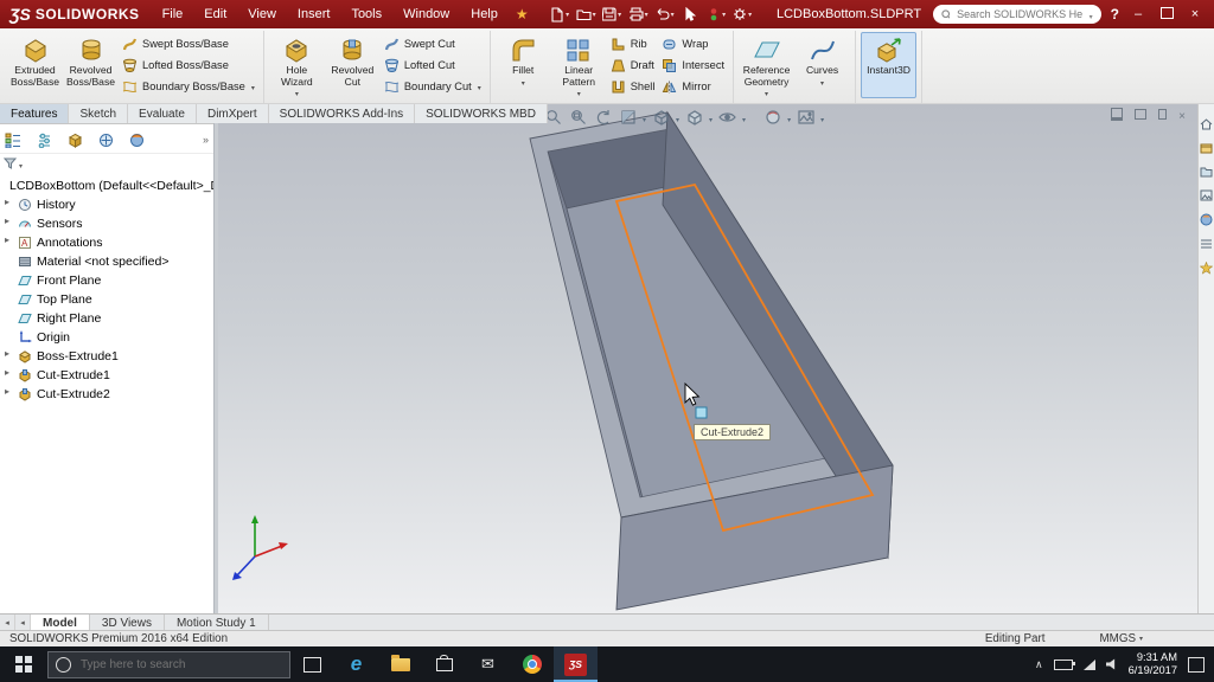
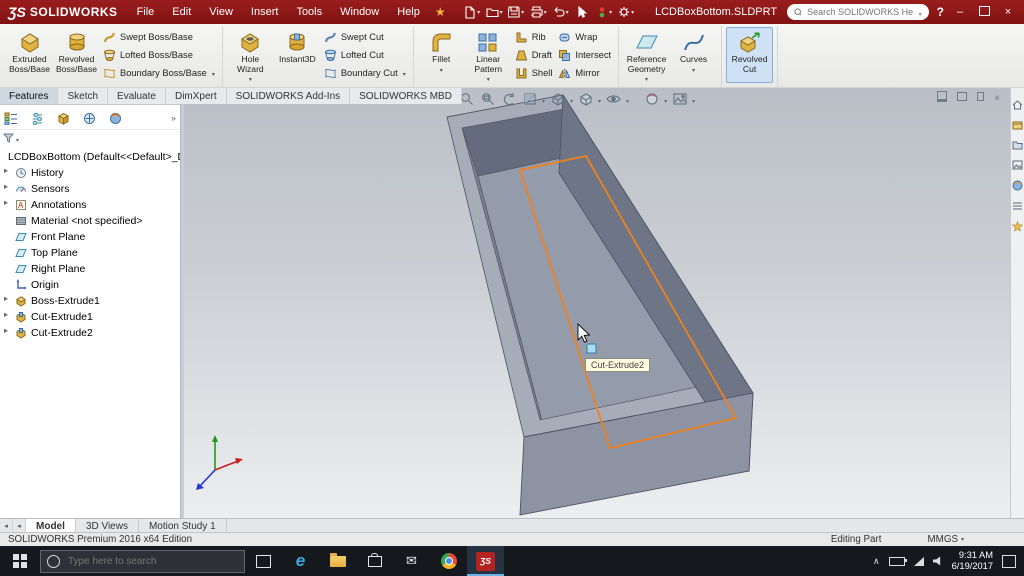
  ƷS
  SOLIDWORKS
  File
  Edit
  View
  Insert
  Tools
  Window
  Help
  LCDBoxBottom.SLDPRT
  Search SOLIDWORKS He
  ?
  –
  ×
  Extruded Boss/Base
  Revolved Boss/Base
  Swept Boss/Base
  Lofted Boss/Base
  Boundary Boss/Base
  Hole Wizard
- Revolved Cut
+ Instant3D
  Swept Cut
  Lofted Cut
  Boundary Cut
  Fillet
  Linear Pattern
  Rib
  Draft
  Shell
  Wrap
  Intersect
  Mirror
  Reference Geometry
  Curves
- Instant3D
+ Revolved Cut
  Features
  Sketch
  Evaluate
  DimXpert
  SOLIDWORKS Add-Ins
  SOLIDWORKS MBD
  ×
  Cut-Extrude2
  LCDBoxBottom (Default<<Default>_
  History
  Sensors
  A
  Annotations
  Material <not specified>
  Front Plane
  Top Plane
  Right Plane
  Origin
  Boss-Extrude1
  Cut-Extrude1
  Cut-Extrude2
  Model
  3D Views
  Motion Study 1
  SOLIDWORKS Premium 2016 x64 Edition
  Editing Part
  MMGS
  Type here to search
  ƷS
  9:31 AM
  6/19/2017
